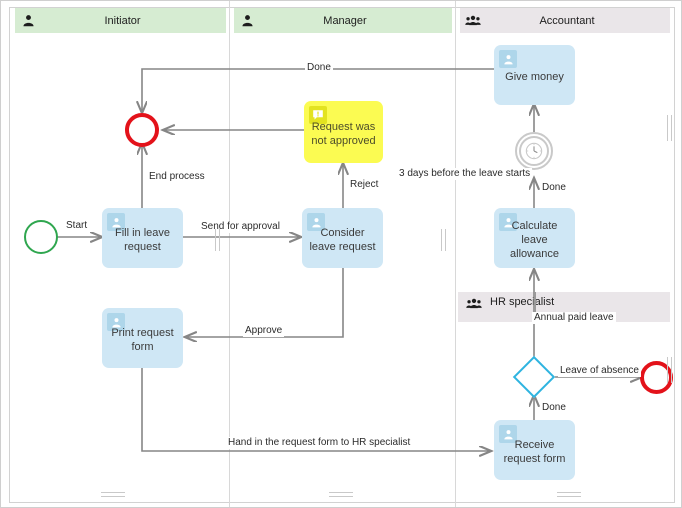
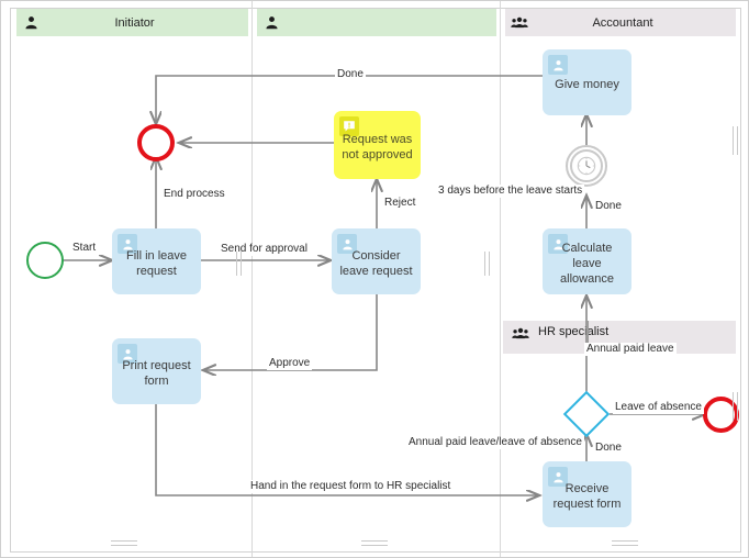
  Initiator
- Manager
  Accountant
  HR specalist
  Fill in leave request
  Consider leave request
  Request was not approved
  Print request form
  Receive request form
  Calculate leave allowance
  Give money
  Start
  Send for approval
  End process
  Reject
  Approve
  Done
  3 days before the leave starts
  Done
  Annual paid leave
  Leave of absence
  Done
+ Annual paid leave/leave of absence
  Hand in the request form to HR specialist
